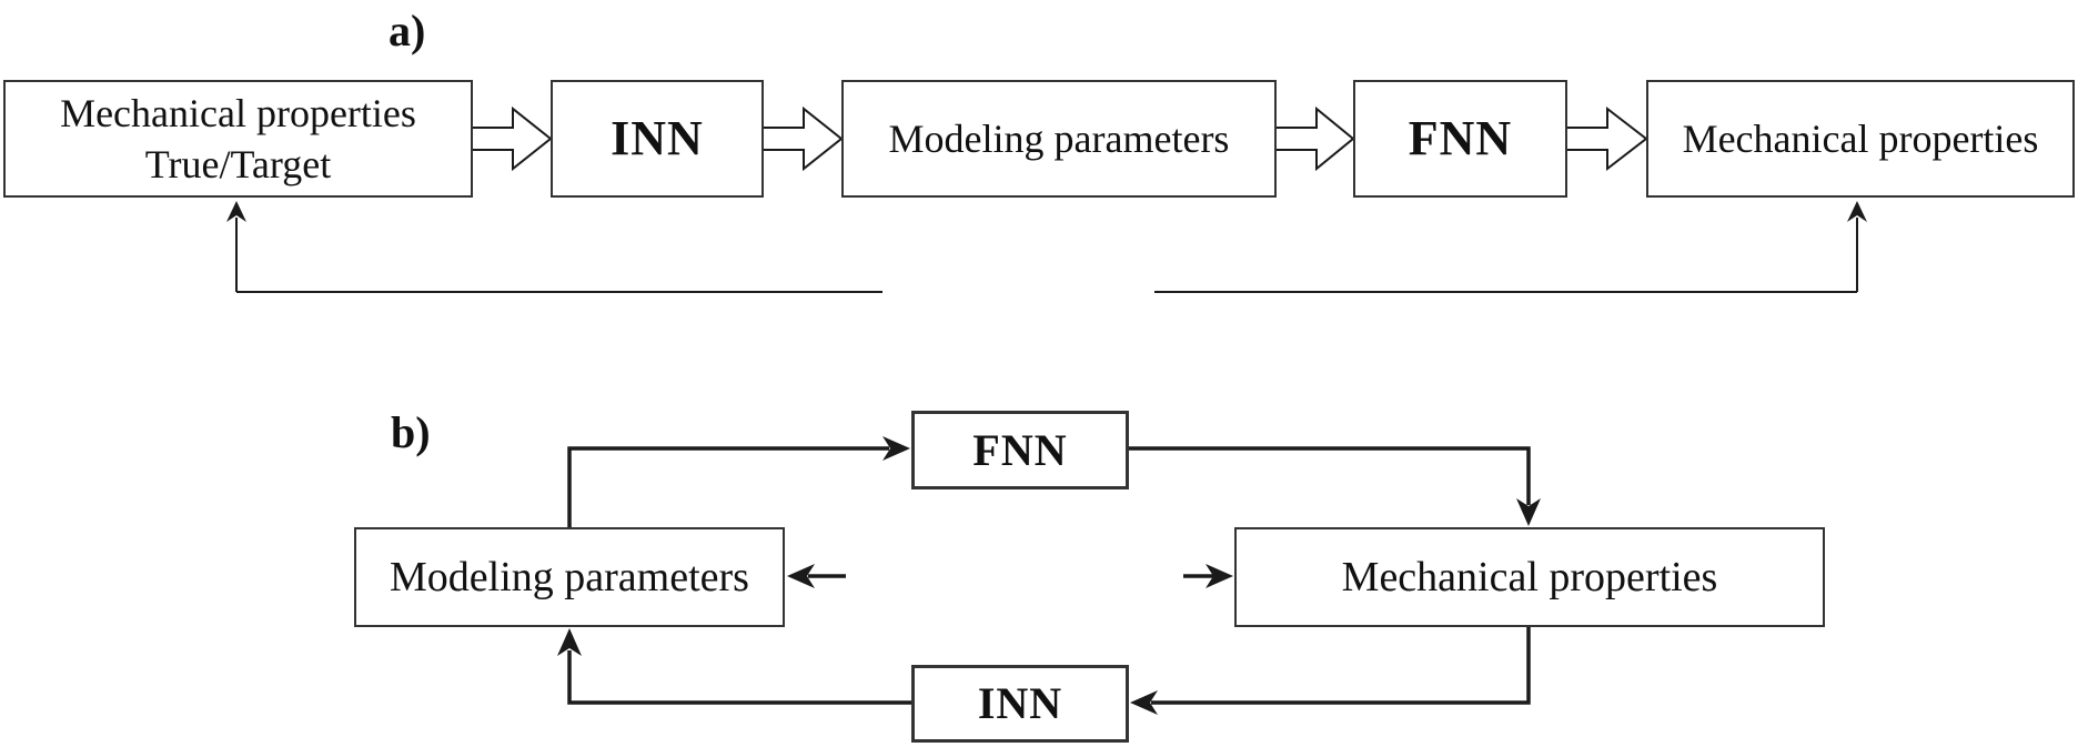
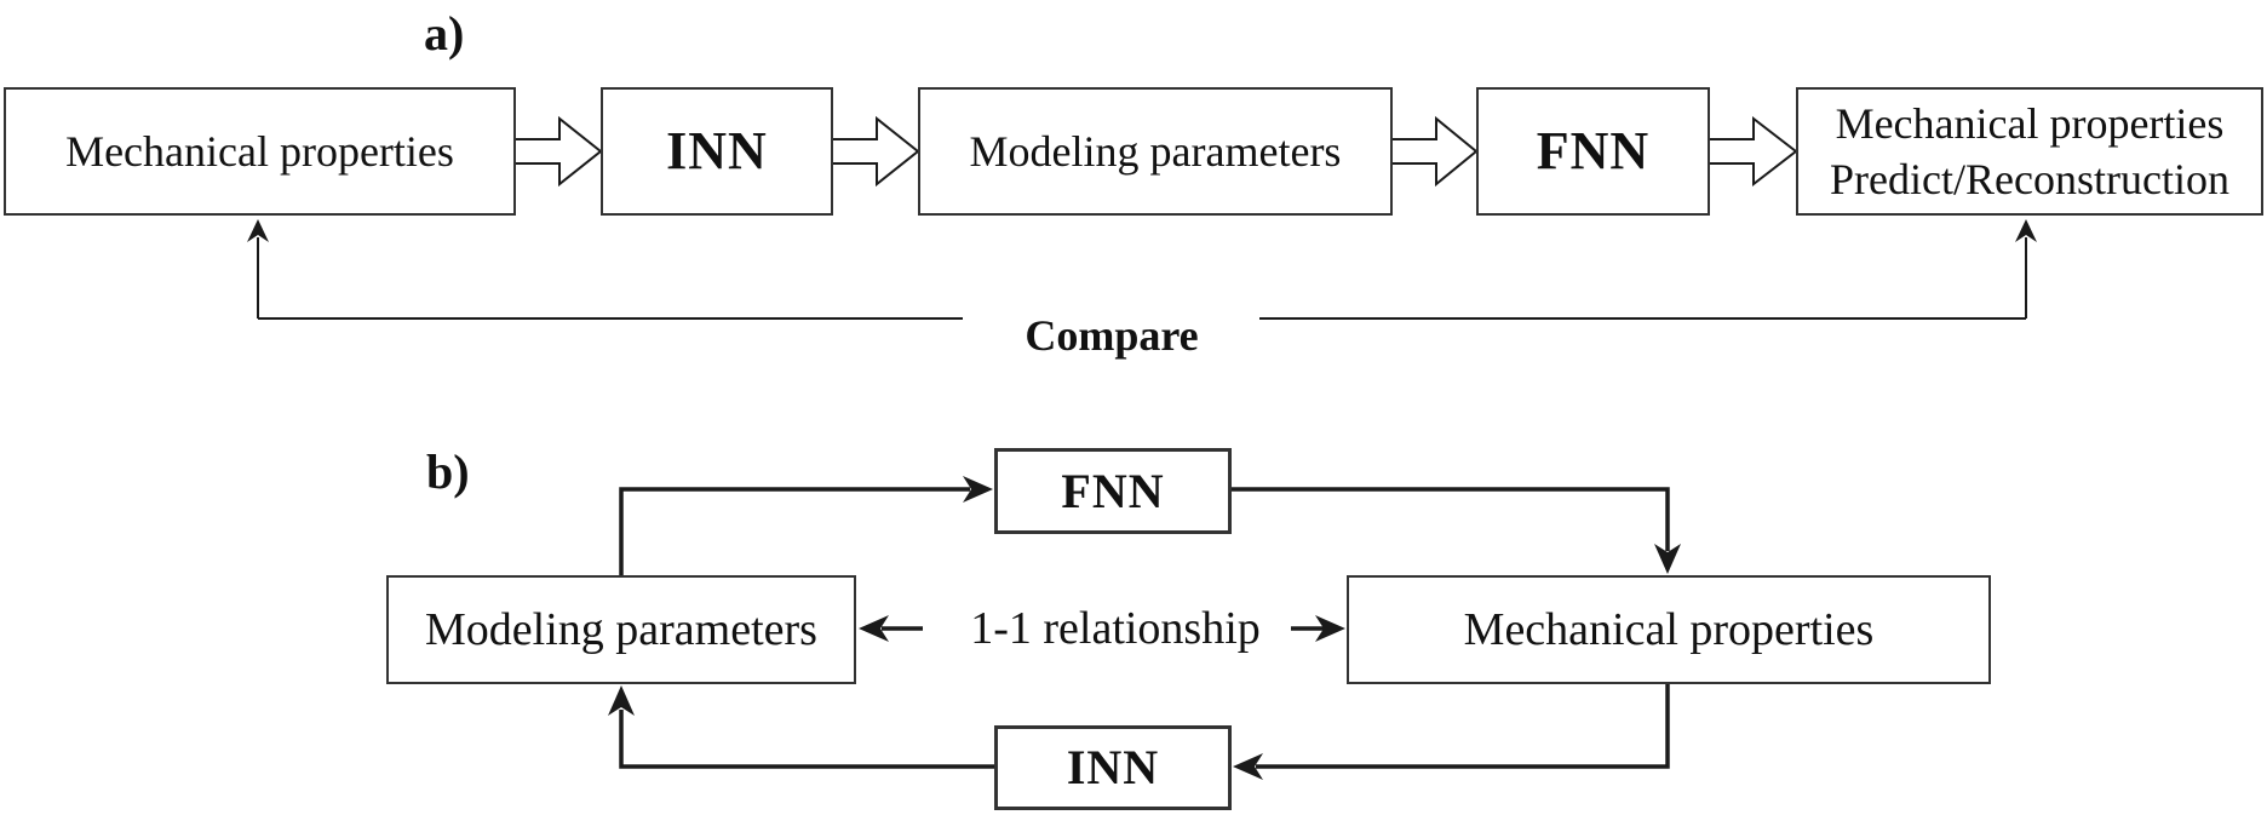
  a)
  Mechanical properties
- True/Target
  INN
  Modeling parameters
  FNN
  Mechanical properties
+ Predict/Reconstruction
+ Compare
  b)
  FNN
  Modeling parameters
  Mechanical properties
  INN
+ 1-1 relationship
